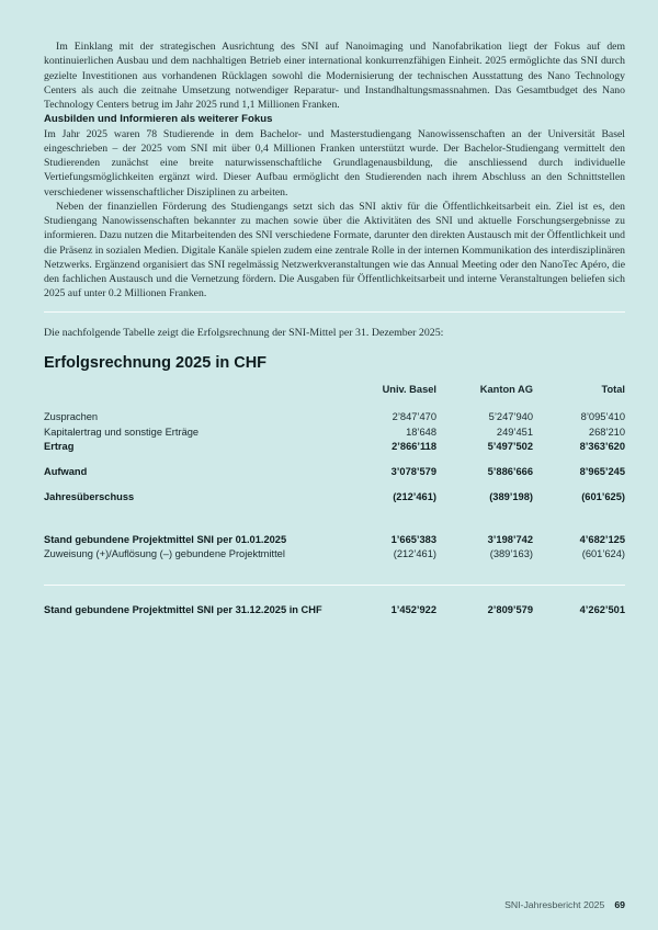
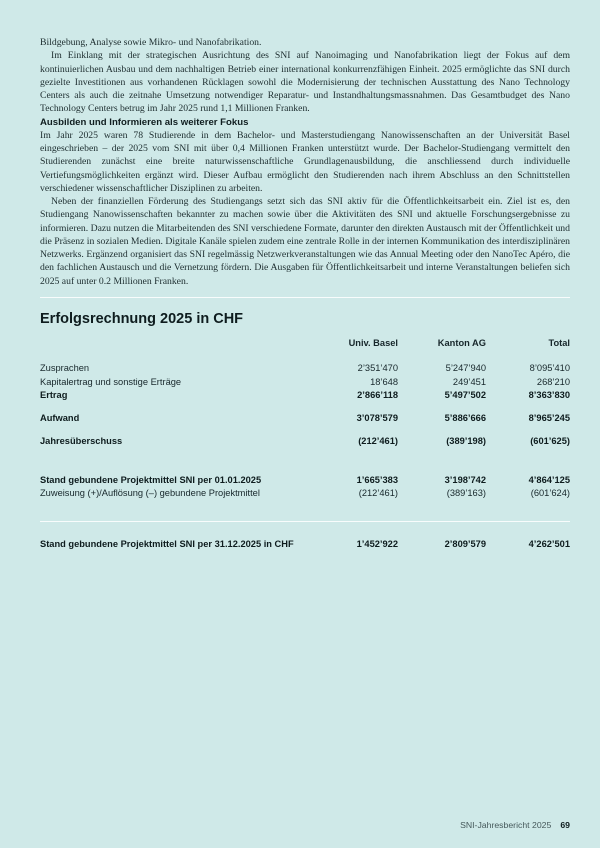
+ Bildgebung, Analyse sowie Mikro- und Nanofabrikation.
  Im Einklang mit der strategischen Ausrichtung des SNI auf Nanoimaging und Nanofabrikation liegt der Fokus auf dem kontinuierlichen Ausbau und dem nachhaltigen Betrieb einer international konkurrenzfähigen Einheit. 2025 ermöglichte das SNI durch gezielte Investitionen aus vorhandenen Rücklagen sowohl die Modernisierung der technischen Ausstattung des Nano Technology Centers als auch die zeitnahe Umsetzung notwendiger Reparatur- und Instandhaltungsmassnahmen. Das Gesamtbudget des Nano Technology Centers betrug im Jahr 2025 rund 1,1 Millionen Franken.
  Ausbilden und Informieren als weiterer Fokus
  Im Jahr 2025 waren 78 Studierende in dem Bachelor- und Masterstudiengang Nanowissenschaften an der Universität Basel eingeschrieben – der 2025 vom SNI mit über 0,4 Millionen Franken unterstützt wurde. Der Bachelor-Studiengang vermittelt den Studierenden zunächst eine breite naturwissenschaftliche Grundlagenausbildung, die anschliessend durch individuelle Vertiefungsmöglichkeiten ergänzt wird. Dieser Aufbau ermöglicht den Studierenden nach ihrem Abschluss an den Schnittstellen verschiedener wissenschaftlicher Disziplinen zu arbeiten.
  Neben der finanziellen Förderung des Studiengangs setzt sich das SNI aktiv für die Öffentlichkeitsarbeit ein. Ziel ist es, den Studiengang Nanowissenschaften bekannter zu machen sowie über die Aktivitäten des SNI und aktuelle Forschungsergebnisse zu informieren. Dazu nutzen die Mitarbeitenden des SNI verschiedene Formate, darunter den direkten Austausch mit der Öffentlichkeit und die Präsenz in sozialen Medien. Digitale Kanäle spielen zudem eine zentrale Rolle in der internen Kommunikation des interdisziplinären Netzwerks. Ergänzend organisiert das SNI regelmässig Netzwerkveranstaltungen wie das Annual Meeting oder den NanoTec Apéro, die den fachlichen Austausch und die Vernetzung fördern. Die Ausgaben für Öffentlichkeitsarbeit und interne Veranstaltungen beliefen sich 2025 auf unter 0.2 Millionen Franken.
- Die nachfolgende Tabelle zeigt die Erfolgsrechnung der SNI-Mittel per 31. Dezember 2025:
  Erfolgsrechnung 2025 in CHF
  Univ. Basel
  Kanton AG
  Total
  Zusprachen
- 2’847’470
+ 2’351’470
  5’247’940
  8’095’410
  Kapitalertrag und sonstige Erträge
  18’648
  249’451
  268’210
  Ertrag
  2’866’118
  5’497’502
- 8’363’620
+ 8’363’830
  Aufwand
  3’078’579
  5’886’666
  8’965’245
  Jahresüberschuss
  (212’461)
  (389’198)
  (601’625)
  Stand gebundene Projektmittel SNI per 01.01.2025
  1’665’383
  3’198’742
- 4’682’125
+ 4’864’125
  Zuweisung (+)/Auflösung (–) gebundene Projektmittel
  (212’461)
  (389’163)
  (601’624)
  Stand gebundene Projektmittel SNI per 31.12.2025 in CHF
  1’452’922
  2’809’579
  4’262’501
  SNI-Jahresbericht 2025 69
